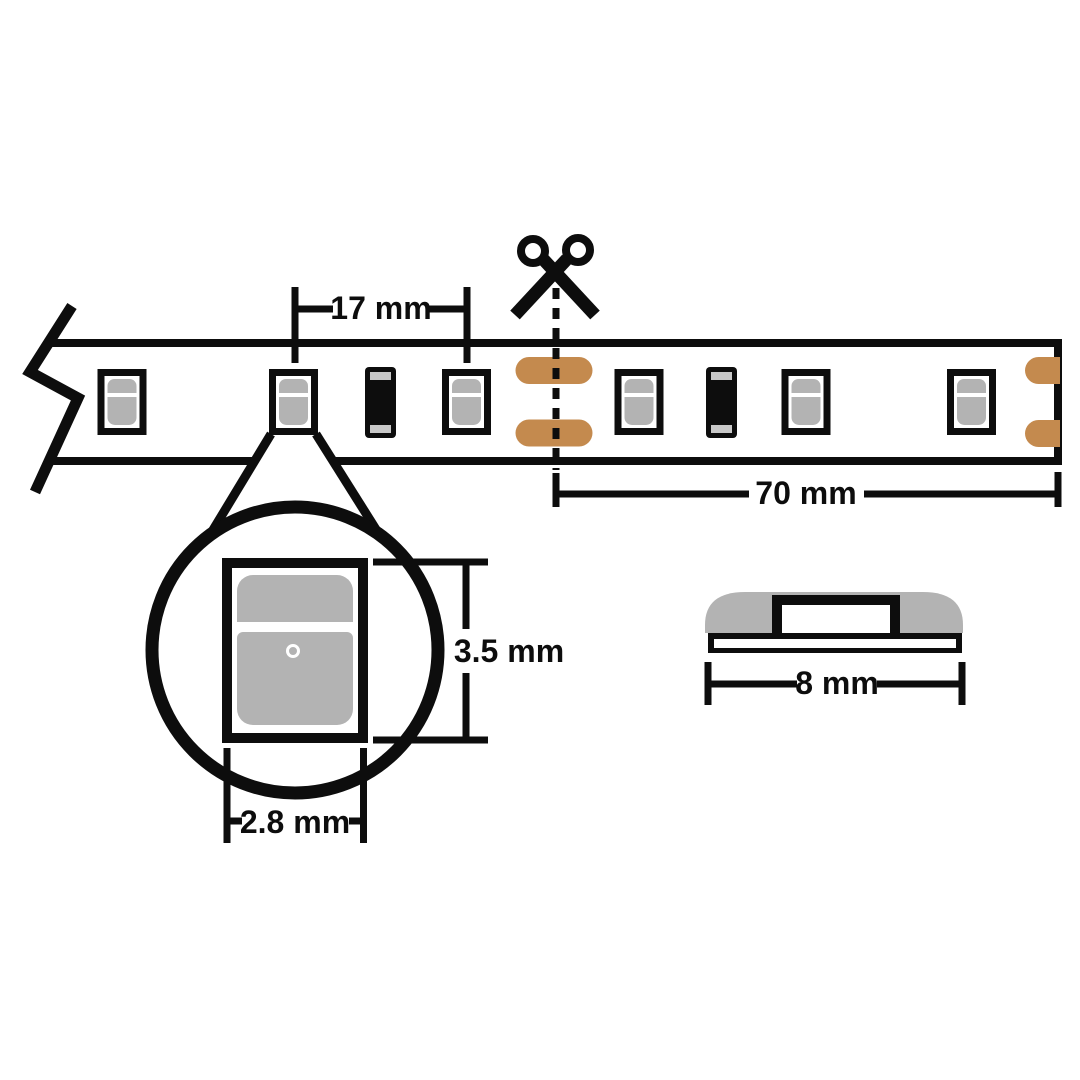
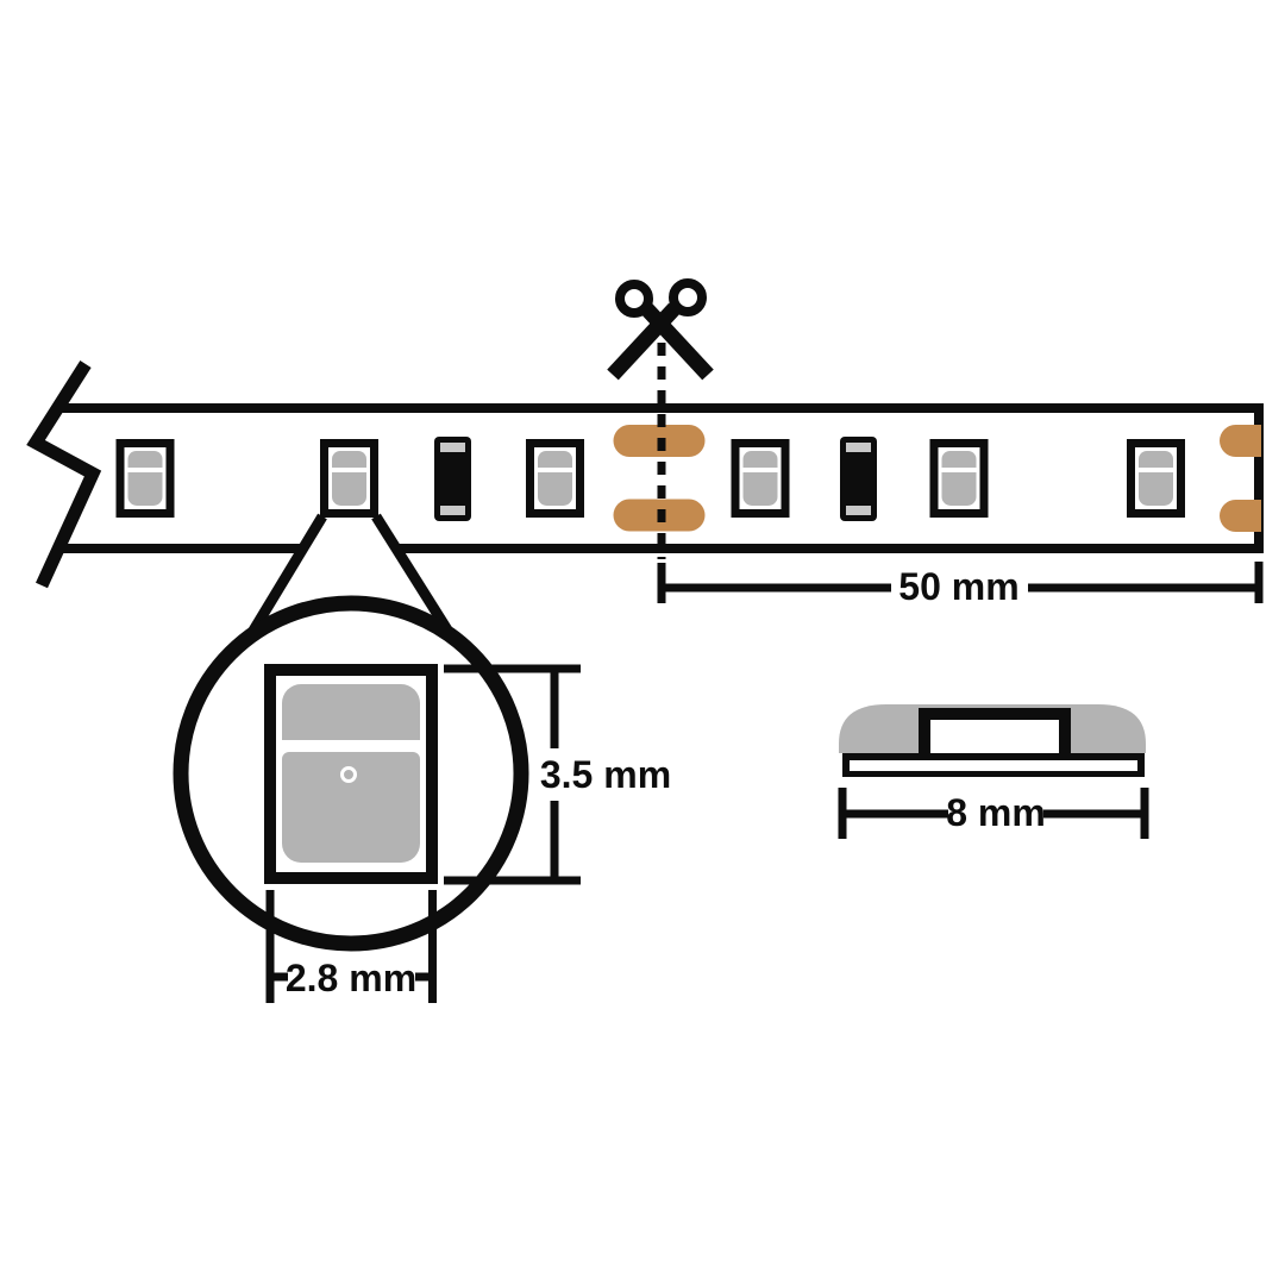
- 17 mm
- 70 mm
+ 50 mm
  3.5 mm
  2.8 mm
  8 mm
